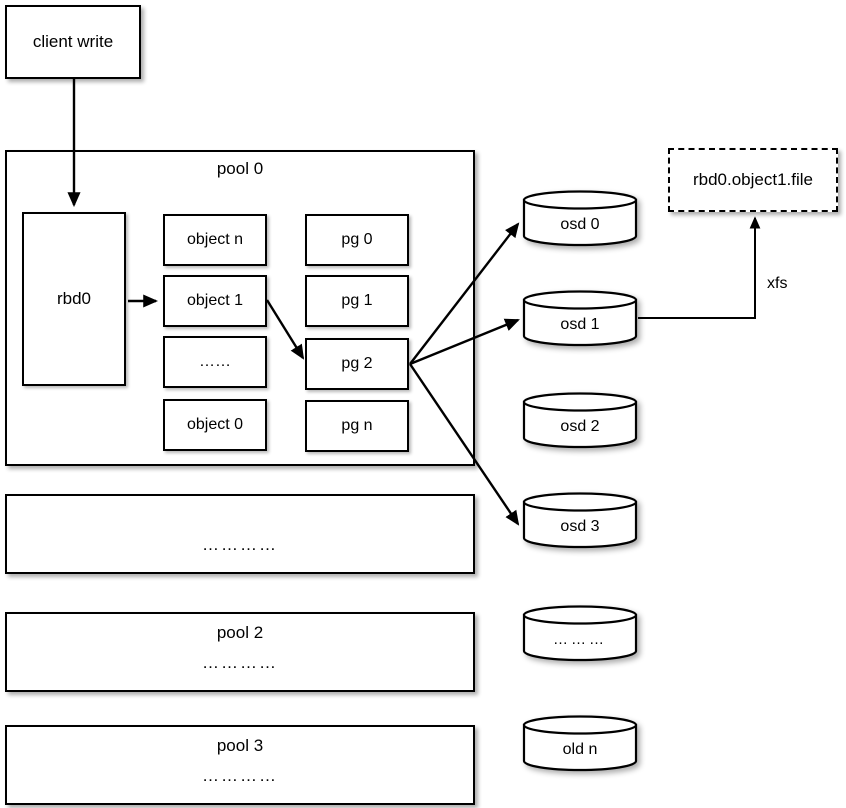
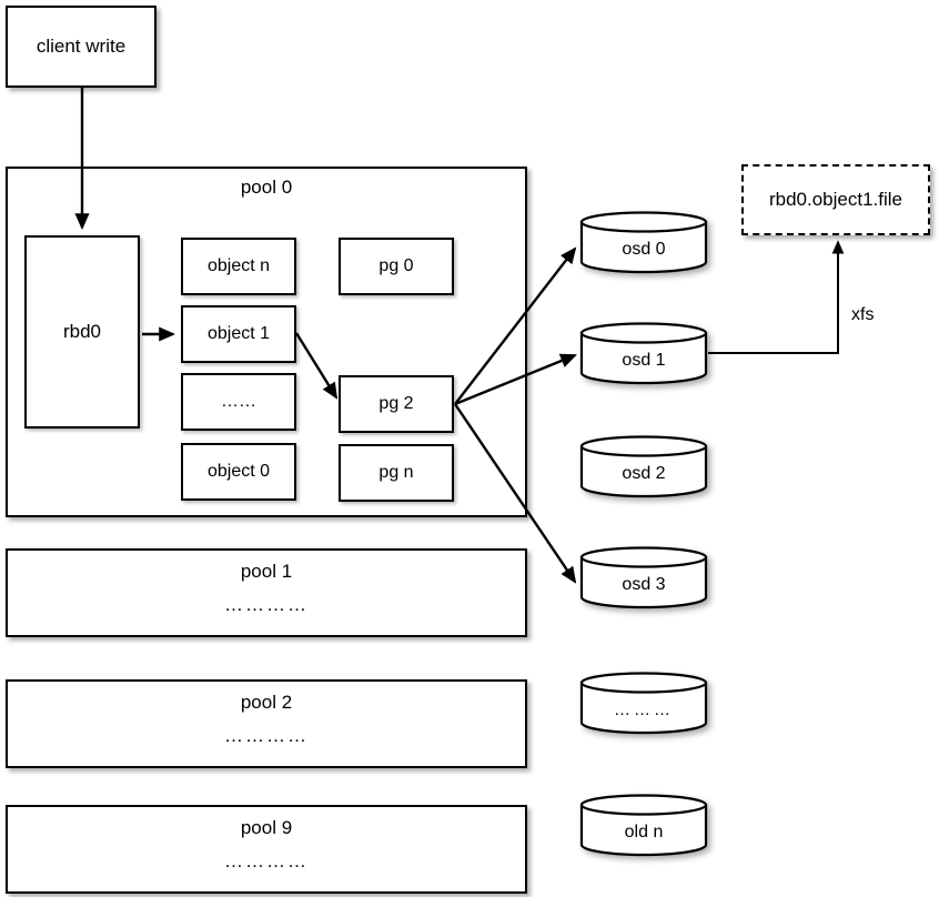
  client write
  pool 0
  rbd0
  object n
  object 1
  ……
  object 0
  pg 0
- pg 1
  pg 2
  pg n
+ pool 1
  …………
  pool 2
  …………
- pool 3
+ pool 9
  …………
  osd 0
  osd 1
  osd 2
  osd 3
  ………
  old n
  rbd0.object1.file
  xfs
